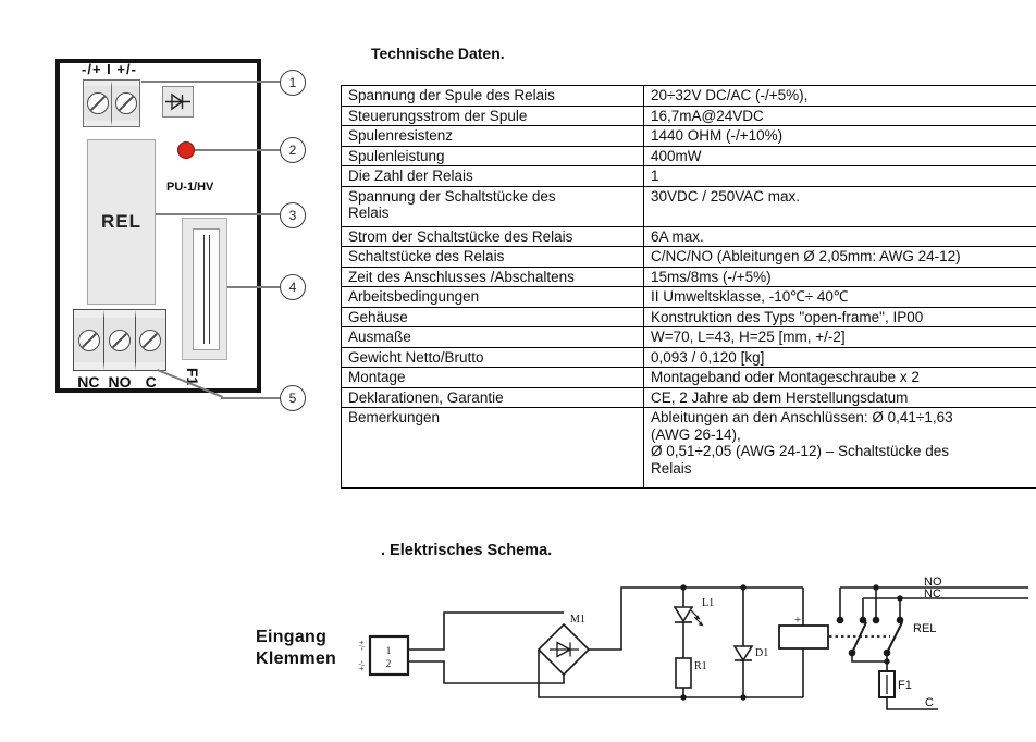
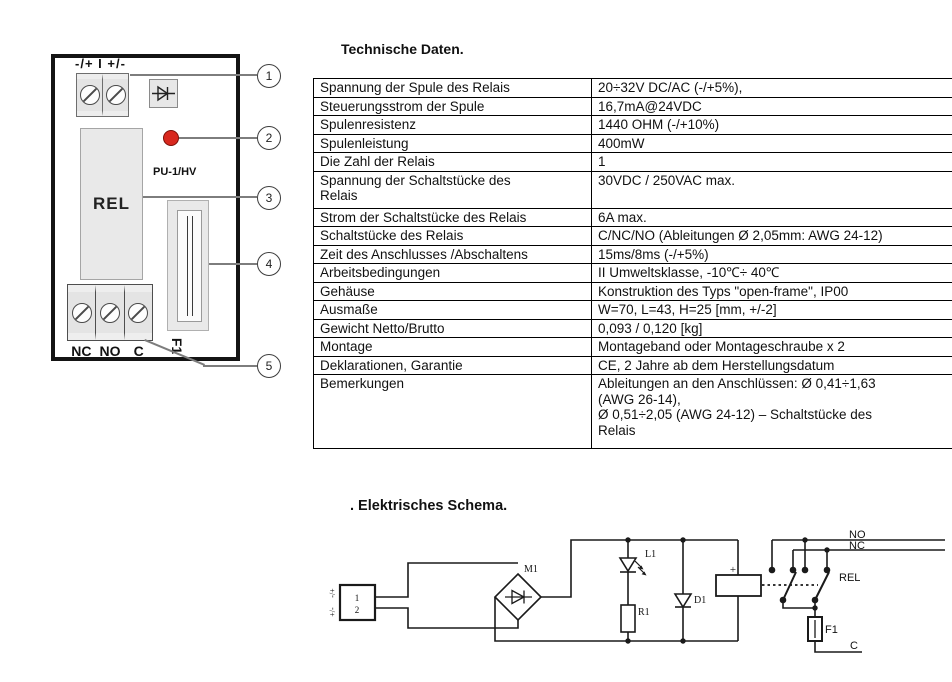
  -/+ I +/-
  PU-1/HV
  REL
  NC
  NO
  C
  1
  2
  3
  4
  5
  Technische Daten.
  Spannung der Spule des Relais	20÷32V DC/AC (-/+5%),
  Steuerungsstrom der Spule	16,7mA@24VDC
  Spulenresistenz	1440 OHM (-/+10%)
  Spulenleistung	400mW
  Die Zahl der Relais	1
  Spannung der Schaltstücke des Relais	30VDC / 250VAC max.
  Strom der Schaltstücke des Relais	6A max.
  Schaltstücke des Relais	C/NC/NO (Ableitungen Ø 2,05mm: AWG 24-12)
  Zeit des Anschlusses /Abschaltens	15ms/8ms (-/+5%)
  Arbeitsbedingungen	II Umweltsklasse, -10℃÷ 40℃
  Gehäuse	Konstruktion des Typs "open-frame", IP00
  Ausmaße	W=70, L=43, H=25 [mm, +/-2]
  Gewicht Netto/Brutto	0,093 / 0,120 [kg]
  Montage	Montageband oder Montageschraube x 2
  Deklarationen, Garantie	CE, 2 Jahre ab dem Herstellungsdatum
  Bemerkungen	Ableitungen an den Anschlüssen: Ø 0,41÷1,63 (AWG 26-14), Ø 0,51÷2,05 (AWG 24-12) – Schaltstücke des Relais
  . Elektrisches Schema.
- Eingang
- Klemmen
  1
  2
  M1
  L1
  R1
  D1
  +
  NO
  NC
  REL
  F1
  C
